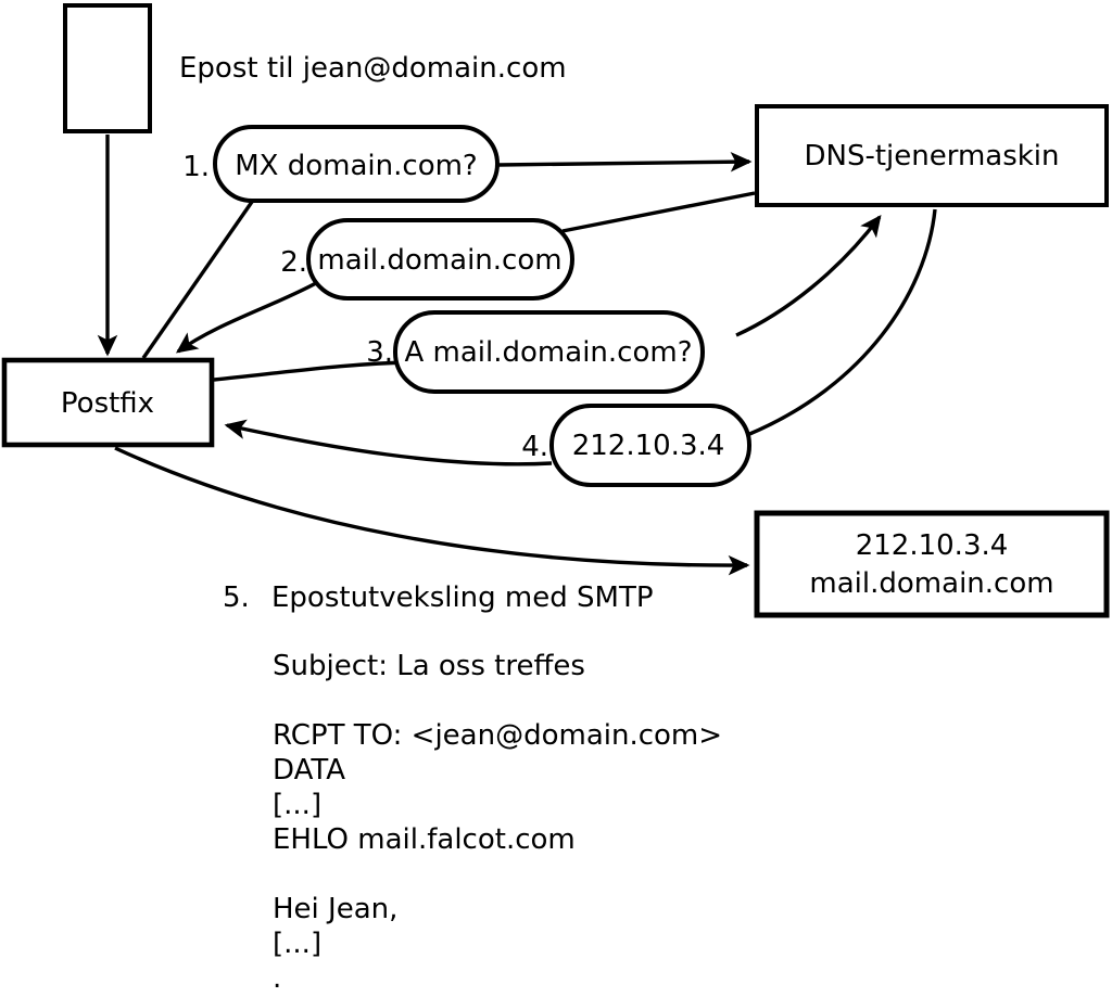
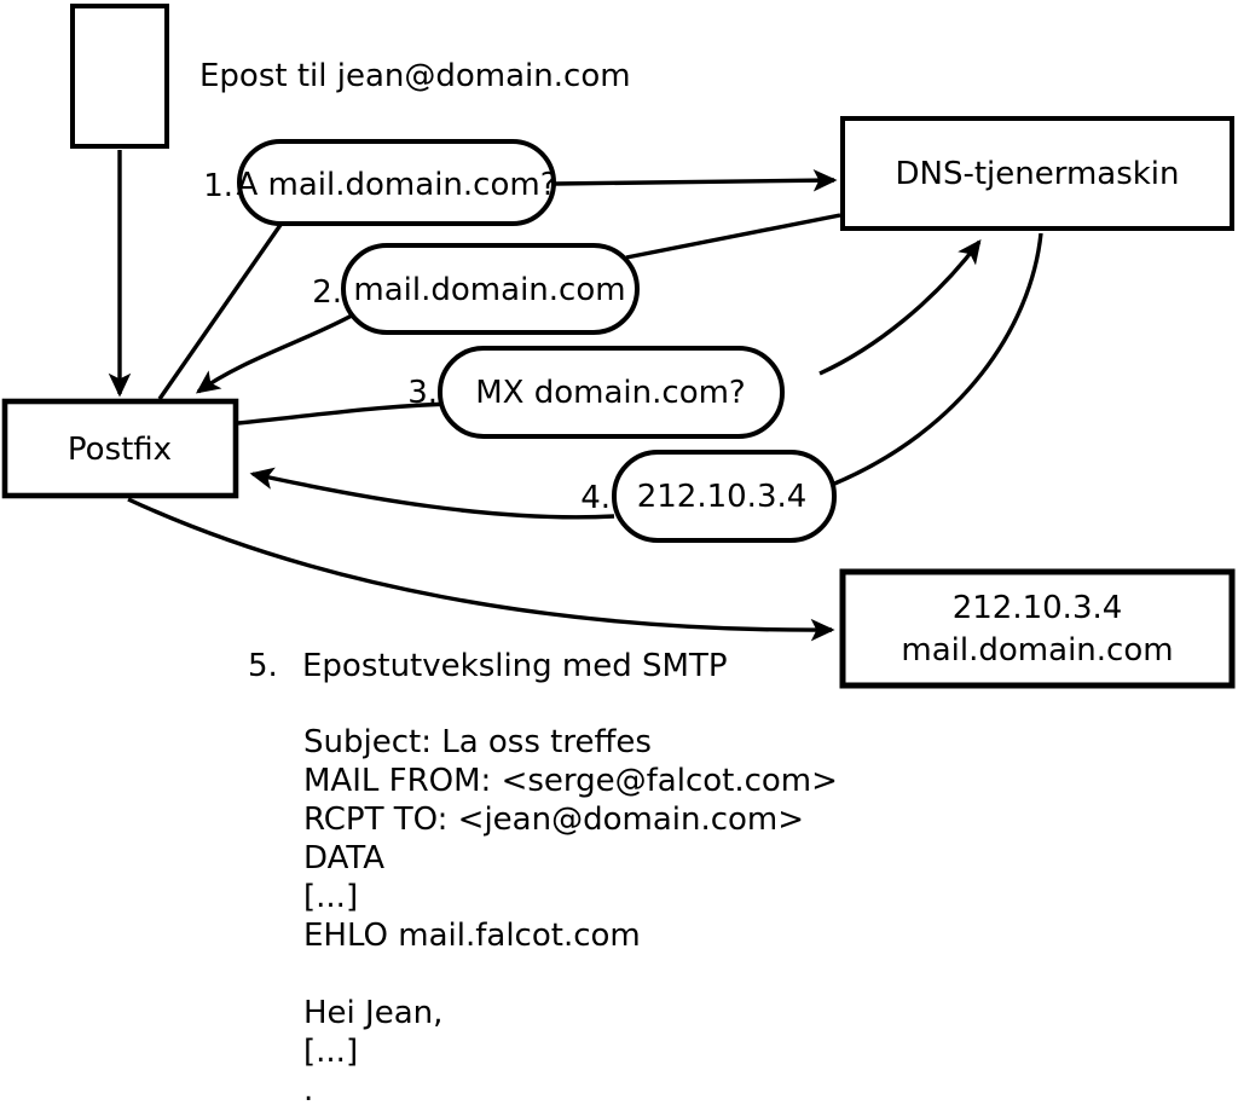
  Epost til jean@domain.com
  DNS-tjenermaskin
  Postfix
  212.10.3.4
  mail.domain.com
  1.
- MX domain.com?
+ A mail.domain.com?
  2.
  mail.domain.com
  3.
- A mail.domain.com?
+ MX domain.com?
  4.
  212.10.3.4
  5.
  Epostutveksling med SMTP
  Subject: La oss treffes
+ MAIL FROM: <serge@falcot.com>
  RCPT TO: <jean@domain.com>
  DATA
  [...]
  EHLO mail.falcot.com
  Hei Jean,
  [...]
  .
